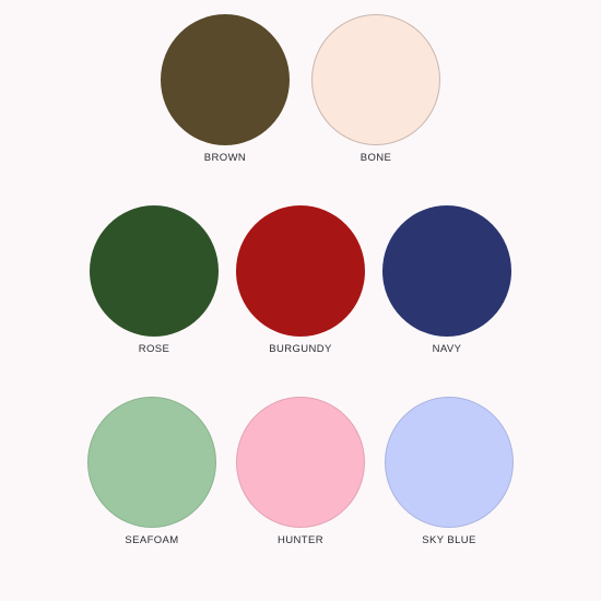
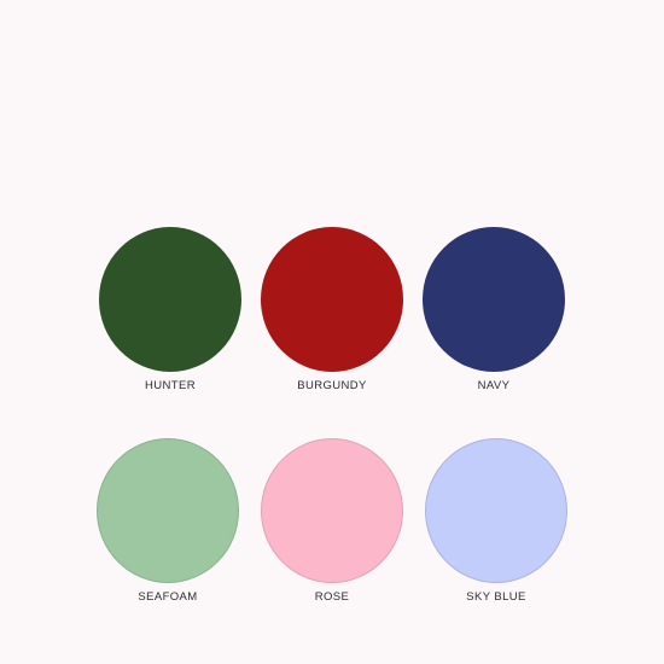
- BROWN
- BONE
- ROSE
+ HUNTER
  BURGUNDY
  NAVY
  SEAFOAM
- HUNTER
+ ROSE
  SKY BLUE
